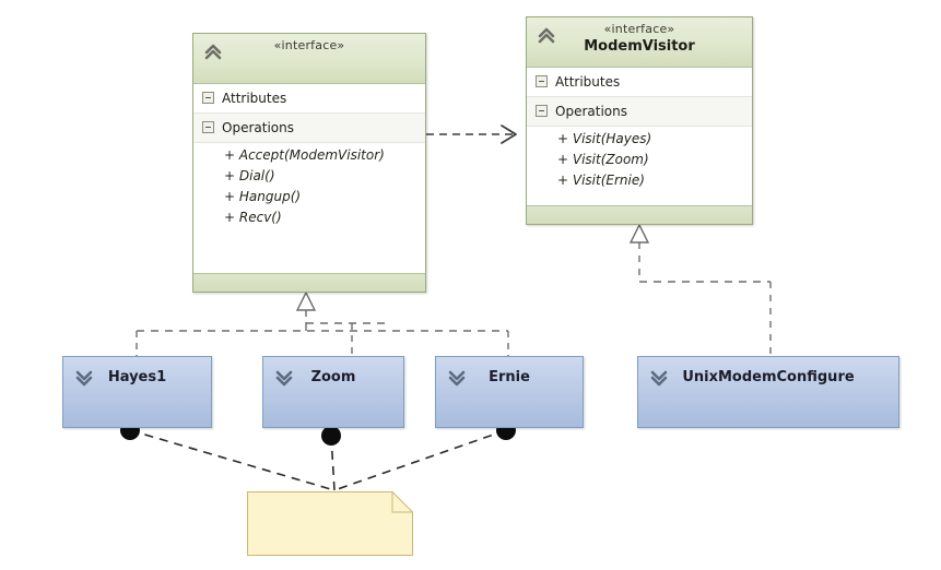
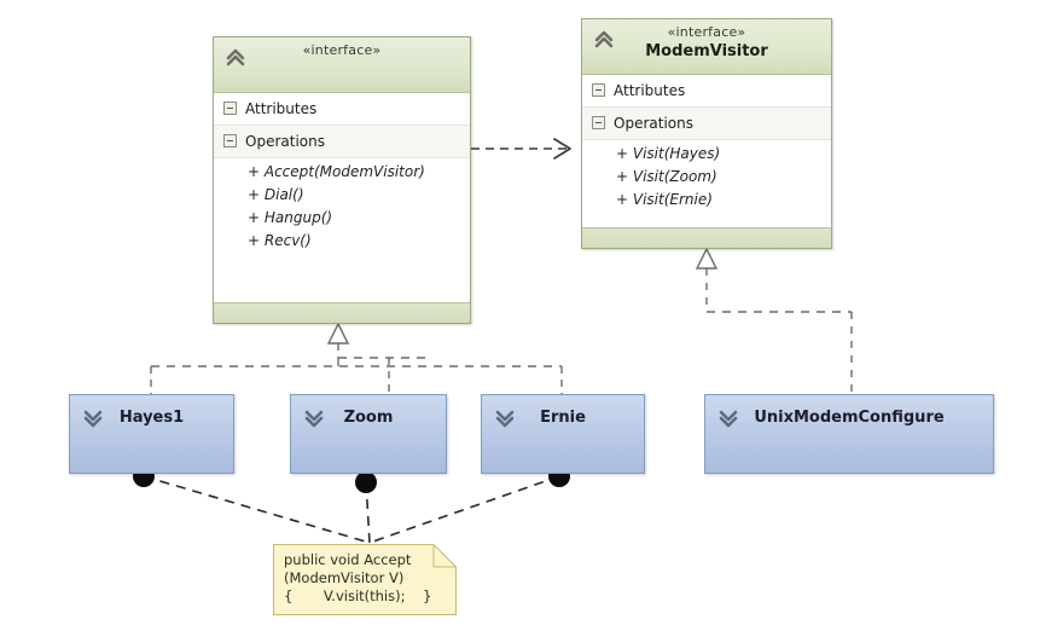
  «interface»
  Attributes
  Operations
  + Accept(ModemVisitor)
  + Dial()
  + Hangup()
  + Recv()
  «interface»
  ModemVisitor
  Attributes
  Operations
  + Visit(Hayes)
  + Visit(Zoom)
  + Visit(Ernie)
  Hayes1
  Zoom
  Ernie
  UnixModemConfigure
+ public void Accept
+ (ModemVisitor V)
+ { V.visit(this); }
